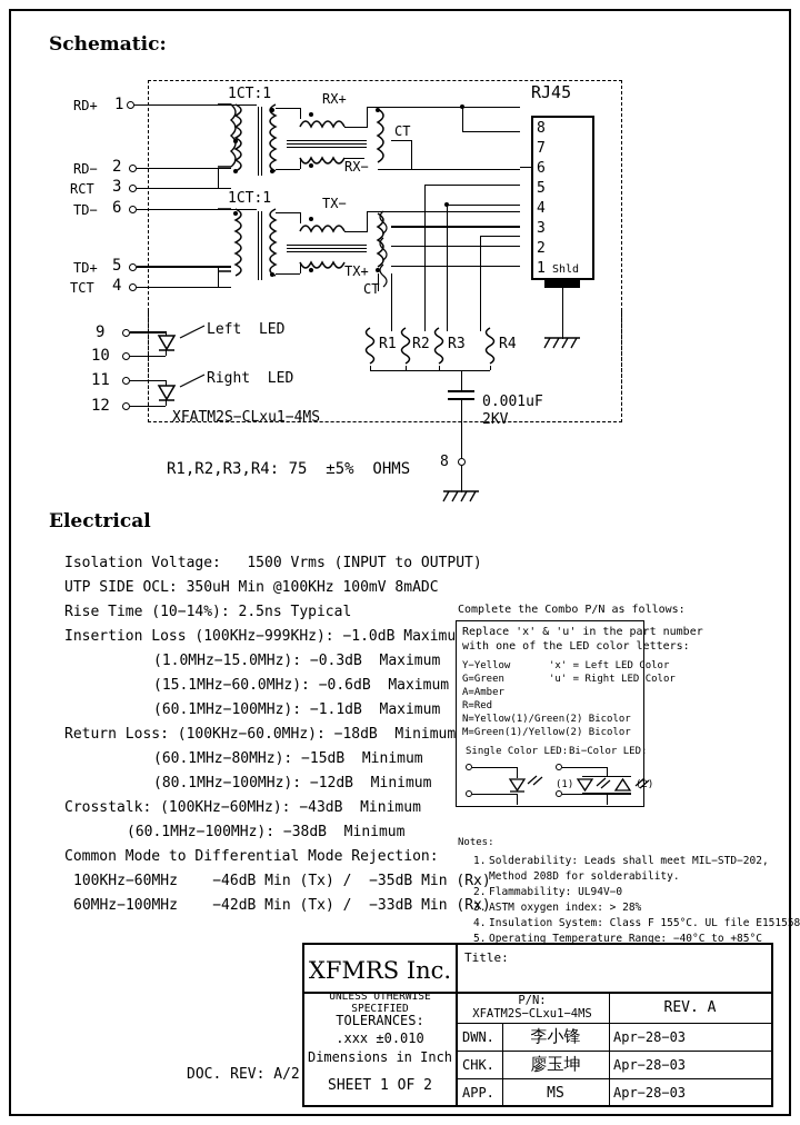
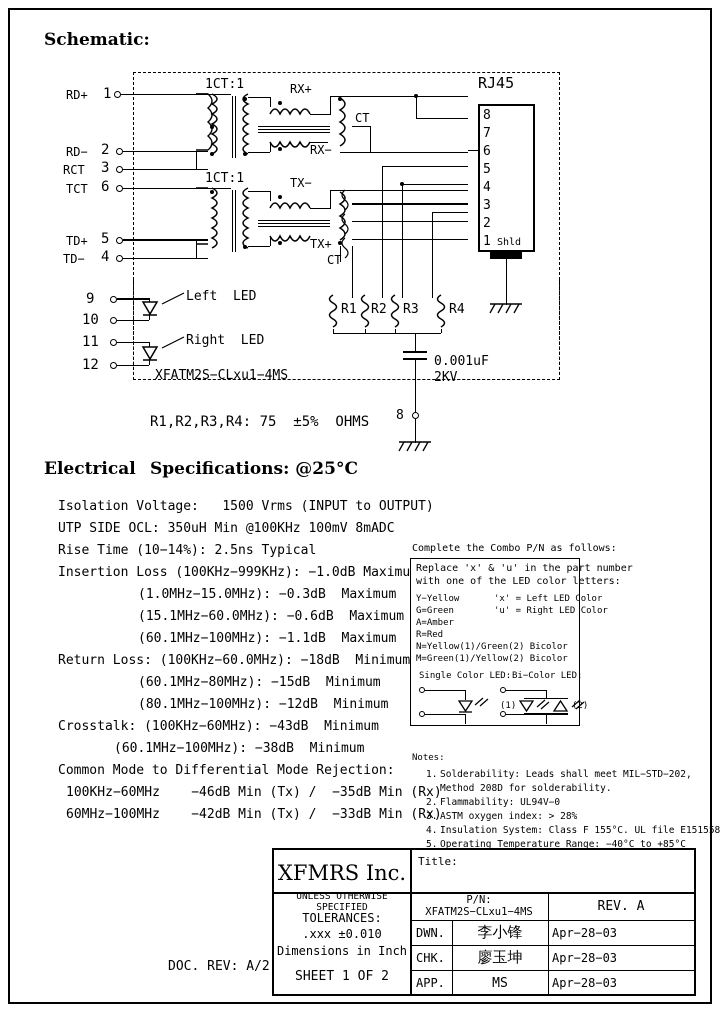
  Schematic:
  RD+
  1
  RD−
  2
  RCT
  3
- TD−
+ TCT
  6
  TD+
  5
- TCT
+ TD−
  4
  1CT:1
  RX+
  RX−
  CT
  1CT:1
  TX−
  TX+
  CT
  RJ45
  8
  7
  6
  5
  4
  3
  2
  1
  Shld
  9
  10
  Left LED
  11
  12
  Right LED
  XFATM2S−CLxu1−4MS
  R1
  R2
  R3
  R4
  0.001uF
  2KV
  8
  R1,R2,R3,R4: 75 ±5% OHMS
  Electrical
+ Specifications: @25°C
  Isolation Voltage: 1500 Vrms (INPUT to OUTPUT)
  UTP SIDE OCL: 350uH Min @100KHz 100mV 8mADC
  Rise Time (10−14%): 2.5ns Typical
  Insertion Loss (100KHz−999KHz): −1.0dB Maximu
  (1.0MHz−15.0MHz): −0.3dB Maximum
  (15.1MHz−60.0MHz): −0.6dB Maximum
  (60.1MHz−100MHz): −1.1dB Maximum
  Return Loss: (100KHz−60.0MHz): −18dB Minimum
  (60.1MHz−80MHz): −15dB Minimum
  (80.1MHz−100MHz): −12dB Minimum
  Crosstalk: (100KHz−60MHz): −43dB Minimum
  (60.1MHz−100MHz): −38dB Minimum
  Common Mode to Differential Mode Rejection:
  100KHz−60MHz −46dB Min (Tx) / −35dB Min (Rx)
  60MHz−100MHz −42dB Min (Tx) / −33dB Min (Rx)
  Complete the Combo P/N as follows:
  Replace 'x' & 'u' in the part number
  with one of the LED color letters:
  Y−Yellow
  G=Green
  A=Amber
  R=Red
  N=Yellow(1)/Green(2) Bicolor
  M=Green(1)/Yellow(2) Bicolor
  'x' = Left LED Color
  'u' = Right LED Color
  Single Color LED:
  Bi−Color LED:
  (1)
  (2)
  Notes:
  1.
  Solderability: Leads shall meet MIL−STD−202,
  Method 208D for solderability.
  2.
  Flammability: UL94V−0
  3.
  ASTM oxygen index: > 28%
  4.
  Insulation System: Class F 155°C. UL file E151558
  5.
  Operating Temperature Range: −40°C to +85°C
  DOC. REV: A/2
  XFMRS Inc.
  UNLESS OTHERWISE SPECIFIED
  TOLERANCES:
  .xxx ±0.010
  Dimensions in Inch
  SHEET 1 OF 2
  Title:
  P/N: XFATM2S−CLxu1−4MS
  REV. A
  DWN.
  李小锋
  Apr−28−03
  CHK.
  廖玉坤
  Apr−28−03
  APP.
  MS
  Apr−28−03
